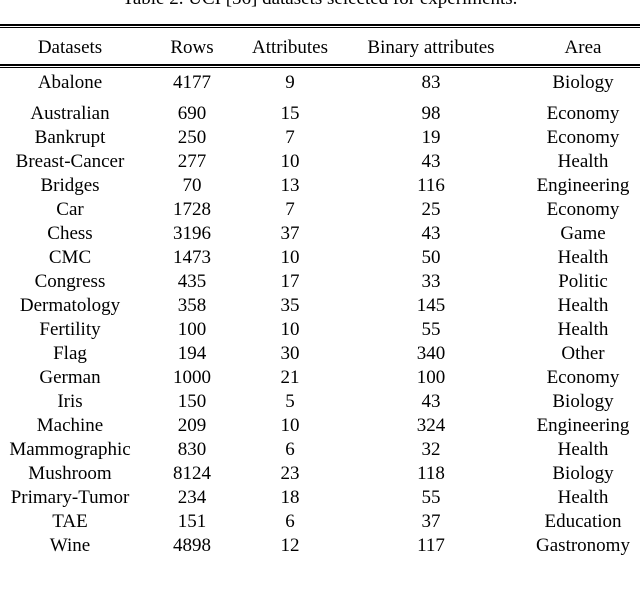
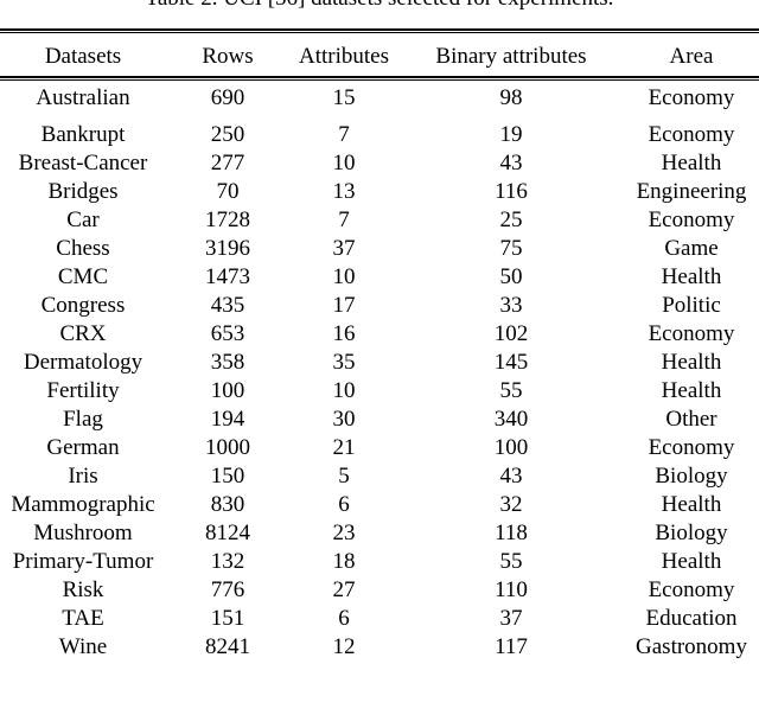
  Datasets	Rows	Attributes	Binary attributes	Area
- Abalone	4177	9	83	Biology
  Australian	690	15	98	Economy
  Bankrupt	250	7	19	Economy
  Breast-Cancer	277	10	43	Health
  Bridges	70	13	116	Engineering
  Car	1728	7	25	Economy
- Chess	3196	37	43	Game
+ Chess	3196	37	75	Game
  CMC	1473	10	50	Health
  Congress	435	17	33	Politic
+ CRX	653	16	102	Economy
  Dermatology	358	35	145	Health
  Fertility	100	10	55	Health
  Flag	194	30	340	Other
  German	1000	21	100	Economy
  Iris	150	5	43	Biology
- Machine	209	10	324	Engineering
  Mammographic	830	6	32	Health
  Mushroom	8124	23	118	Biology
- Primary-Tumor	234	18	55	Health
+ Primary-Tumor	132	18	55	Health
+ Risk	776	27	110	Economy
  TAE	151	6	37	Education
- Wine	4898	12	117	Gastronomy
+ Wine	8241	12	117	Gastronomy
